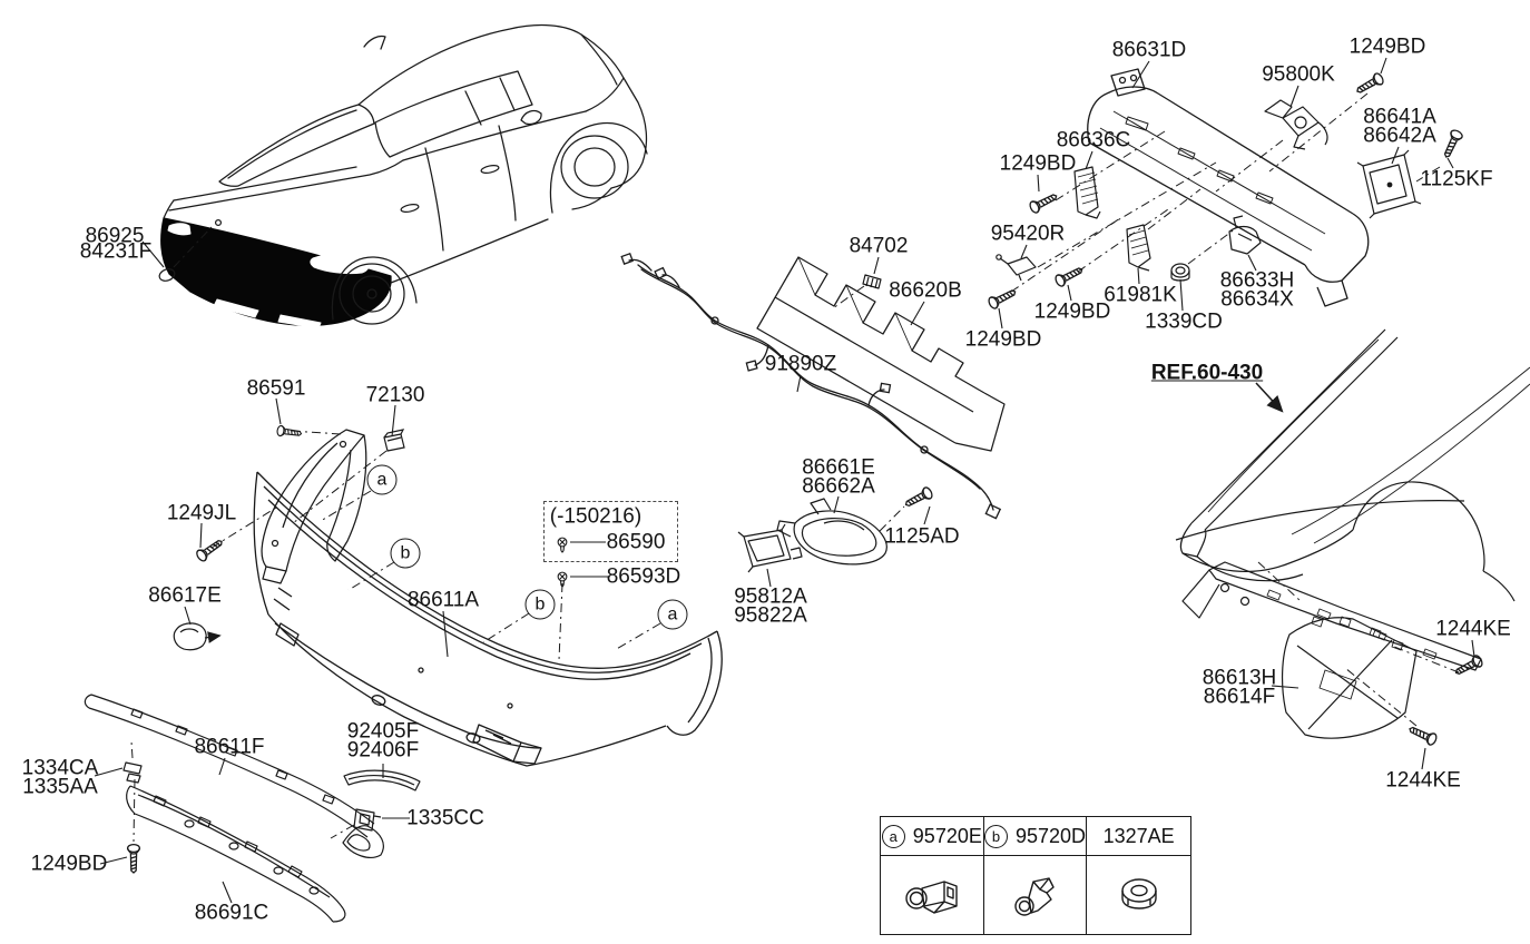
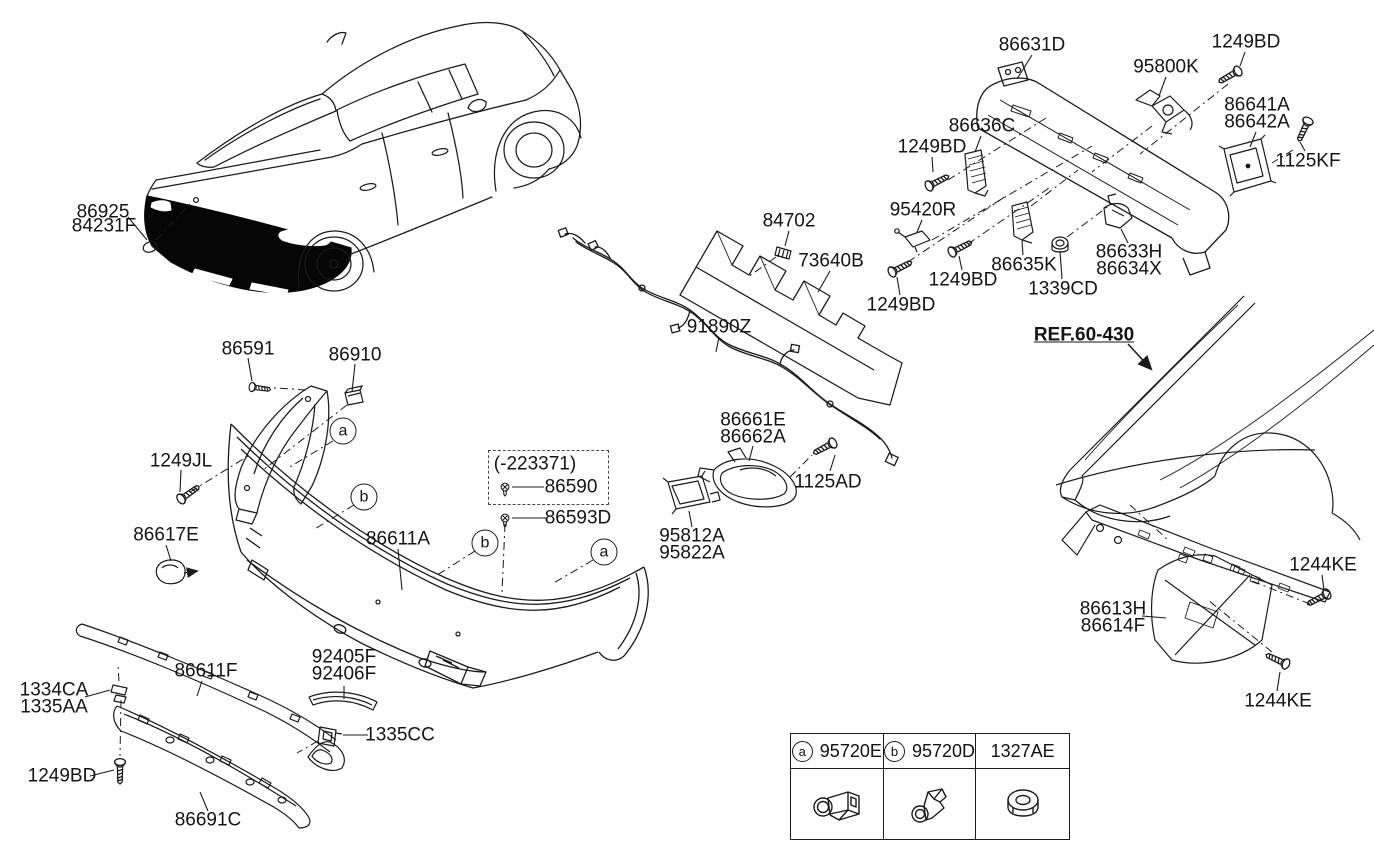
  86925
  84231F
  86591
- 72130
+ 86910
  1249JL
  86617E
- (-150216)
+ (-223371)
  86590
  86593D
  86611A
  86611F
  92405F
  92406F
  1334CA
  1335AA
  1335CC
  1249BD
  86691C
  84702
- 86620B
+ 73640B
  91890Z
  86661E
  86662A
  1125AD
  95812A
  95822A
  86631D
  1249BD
  95800K
  86641A
  86642A
  86636C
  1249BD
  1125KF
  95420R
  1249BD
  1249BD
- 61981K
+ 86635K
  1339CD
  86633H
  86634X
  REF.60-430
  86613H
  86614F
  1244KE
  1244KE
  a
  b
  b
  a
  a
  95720E
  b
  95720D
  1327AE
